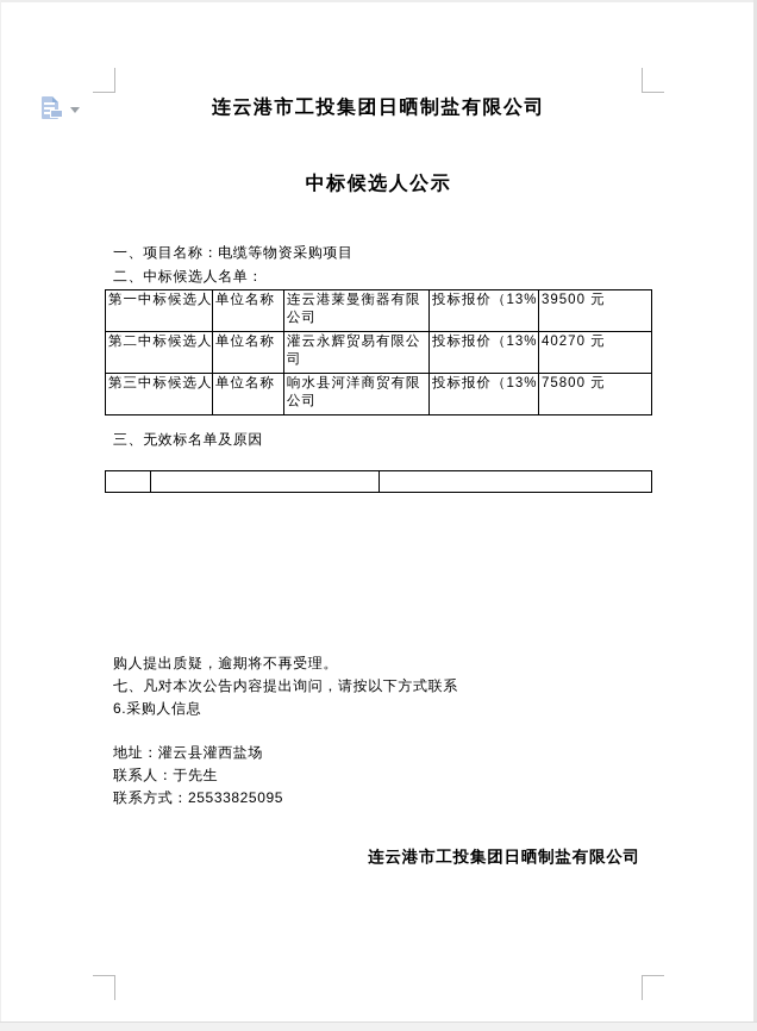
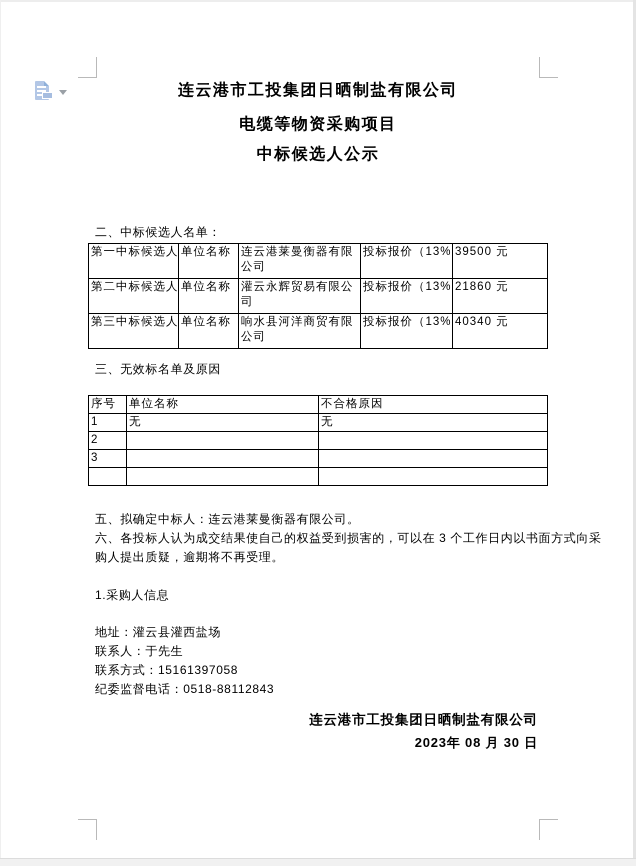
  连云港市工投集团日晒制盐有限公司
+ 电缆等物资采购项目
  中标候选人公示
- 一、项目名称：电缆等物资采购项目
  二、中标候选人名单：
  第一中标候选人	单位名称	连云港莱曼衡器有限公司	投标报价（13%	39500 元
- 第二中标候选人	单位名称	灌云永辉贸易有限公司	投标报价（13%	40270 元
+ 第二中标候选人	单位名称	灌云永辉贸易有限公司	投标报价（13%	21860 元
- 第三中标候选人	单位名称	响水县河洋商贸有限公司	投标报价（13%	75800 元
+ 第三中标候选人	单位名称	响水县河洋商贸有限公司	投标报价（13%	40340 元
  三、无效标名单及原因
+ 序号	单位名称	不合格原因
+ 1	无	无
+ 2
+ 3
+ 五、拟确定中标人：连云港莱曼衡器有限公司。
+ 六、各投标人认为成交结果使自己的权益受到损害的，可以在 3 个工作日内以书面方式向采
  购人提出质疑，逾期将不再受理。
- 七、凡对本次公告内容提出询问，请按以下方式联系
- 6.采购人信息
+ 1.采购人信息
  地址：灌云县灌西盐场
  联系人：于先生
- 联系方式：25533825095
+ 联系方式：15161397058
+ 纪委监督电话：0518-88112843
  连云港市工投集团日晒制盐有限公司
+ 2023年 08 月 30 日
